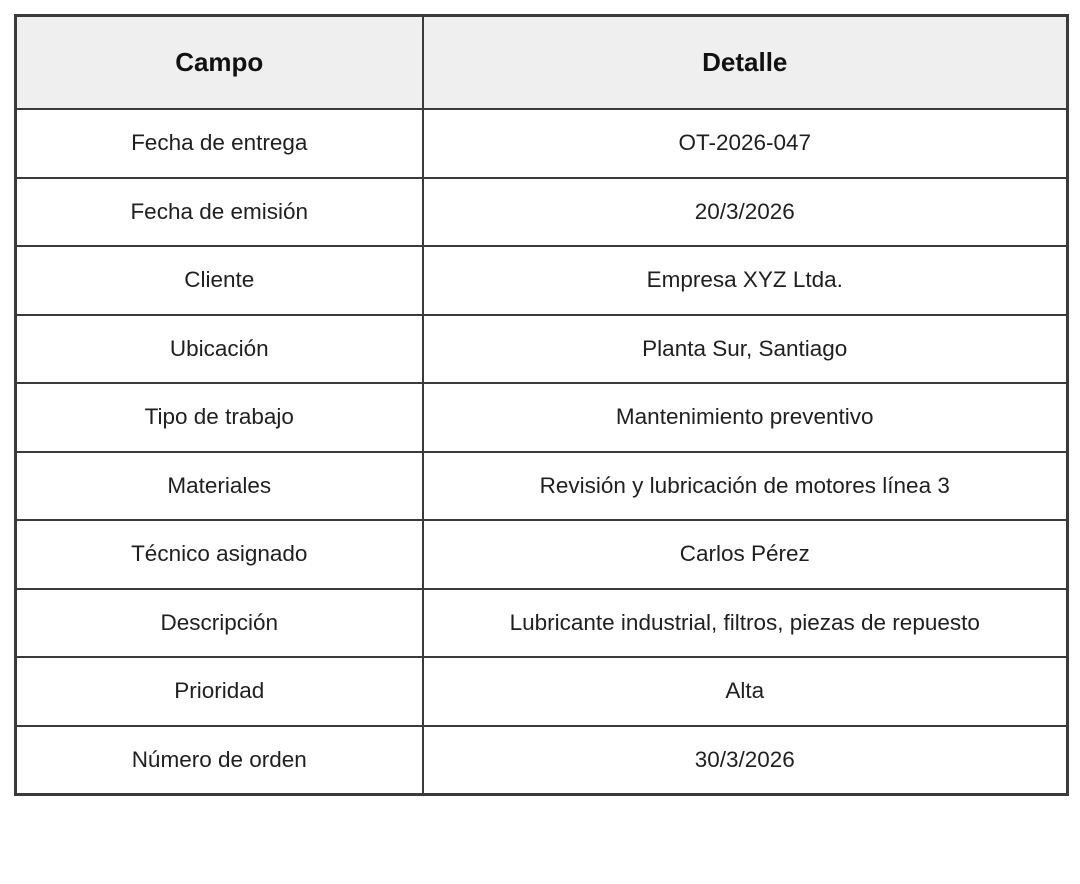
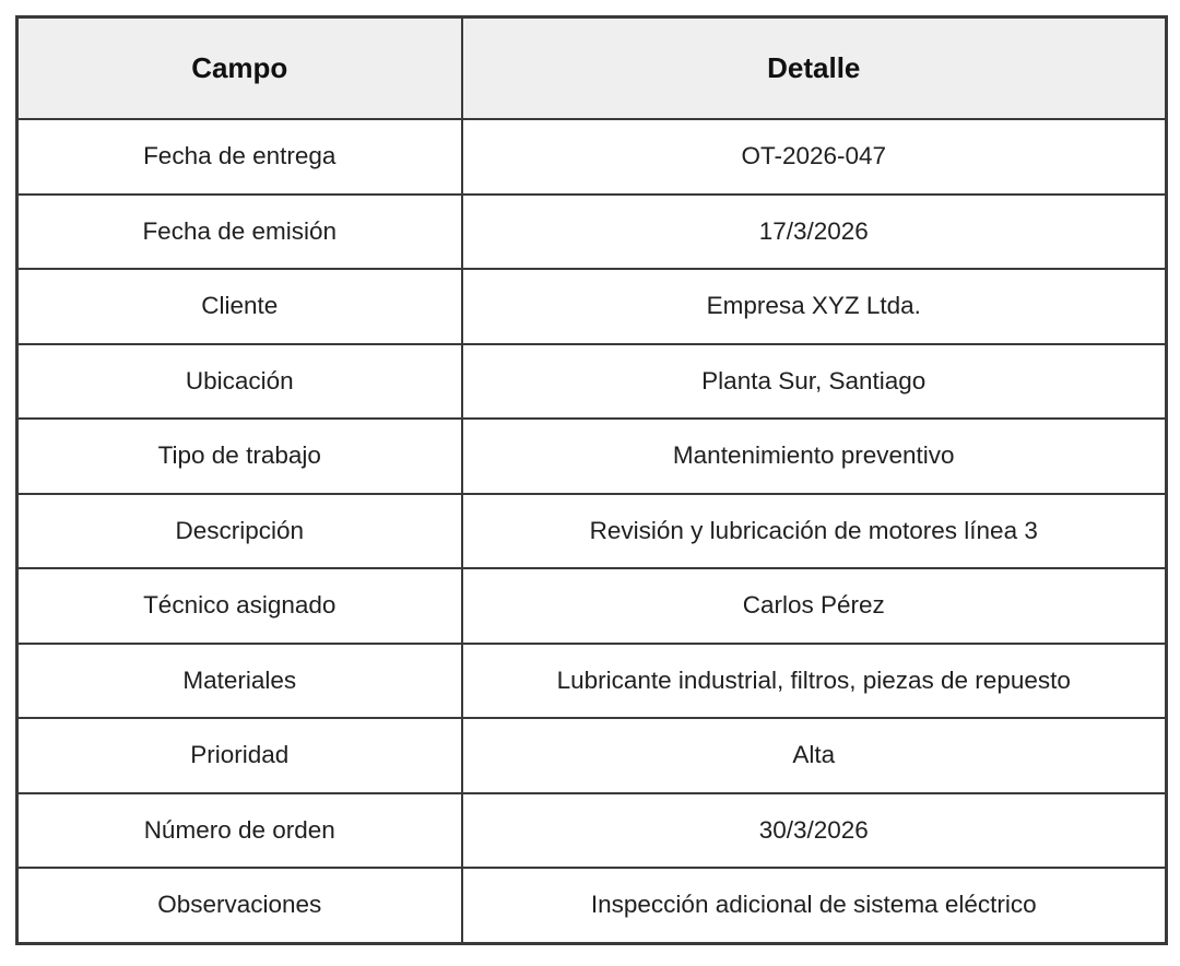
  Campo	Detalle
  Fecha de entrega	OT-2026-047
- Fecha de emisión	20/3/2026
+ Fecha de emisión	17/3/2026
  Cliente	Empresa XYZ Ltda.
  Ubicación	Planta Sur, Santiago
  Tipo de trabajo	Mantenimiento preventivo
- Materiales	Revisión y lubricación de motores línea 3
+ Descripción	Revisión y lubricación de motores línea 3
  Técnico asignado	Carlos Pérez
- Descripción	Lubricante industrial, filtros, piezas de repuesto
+ Materiales	Lubricante industrial, filtros, piezas de repuesto
  Prioridad	Alta
  Número de orden	30/3/2026
+ Observaciones	Inspección adicional de sistema eléctrico
